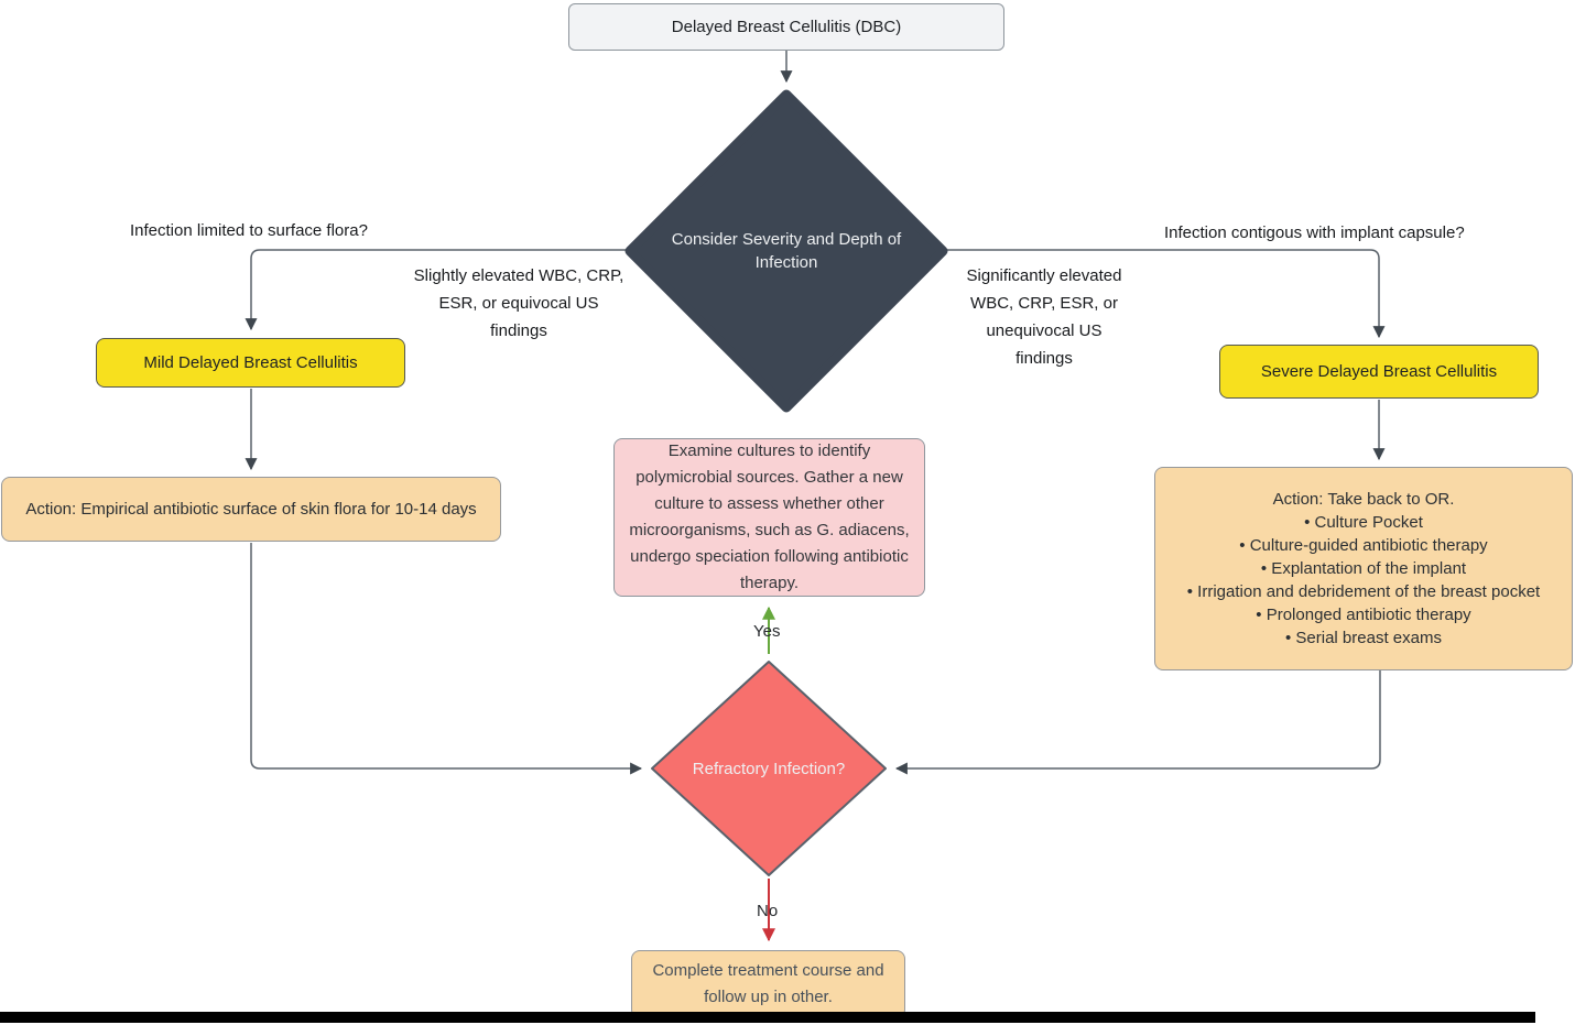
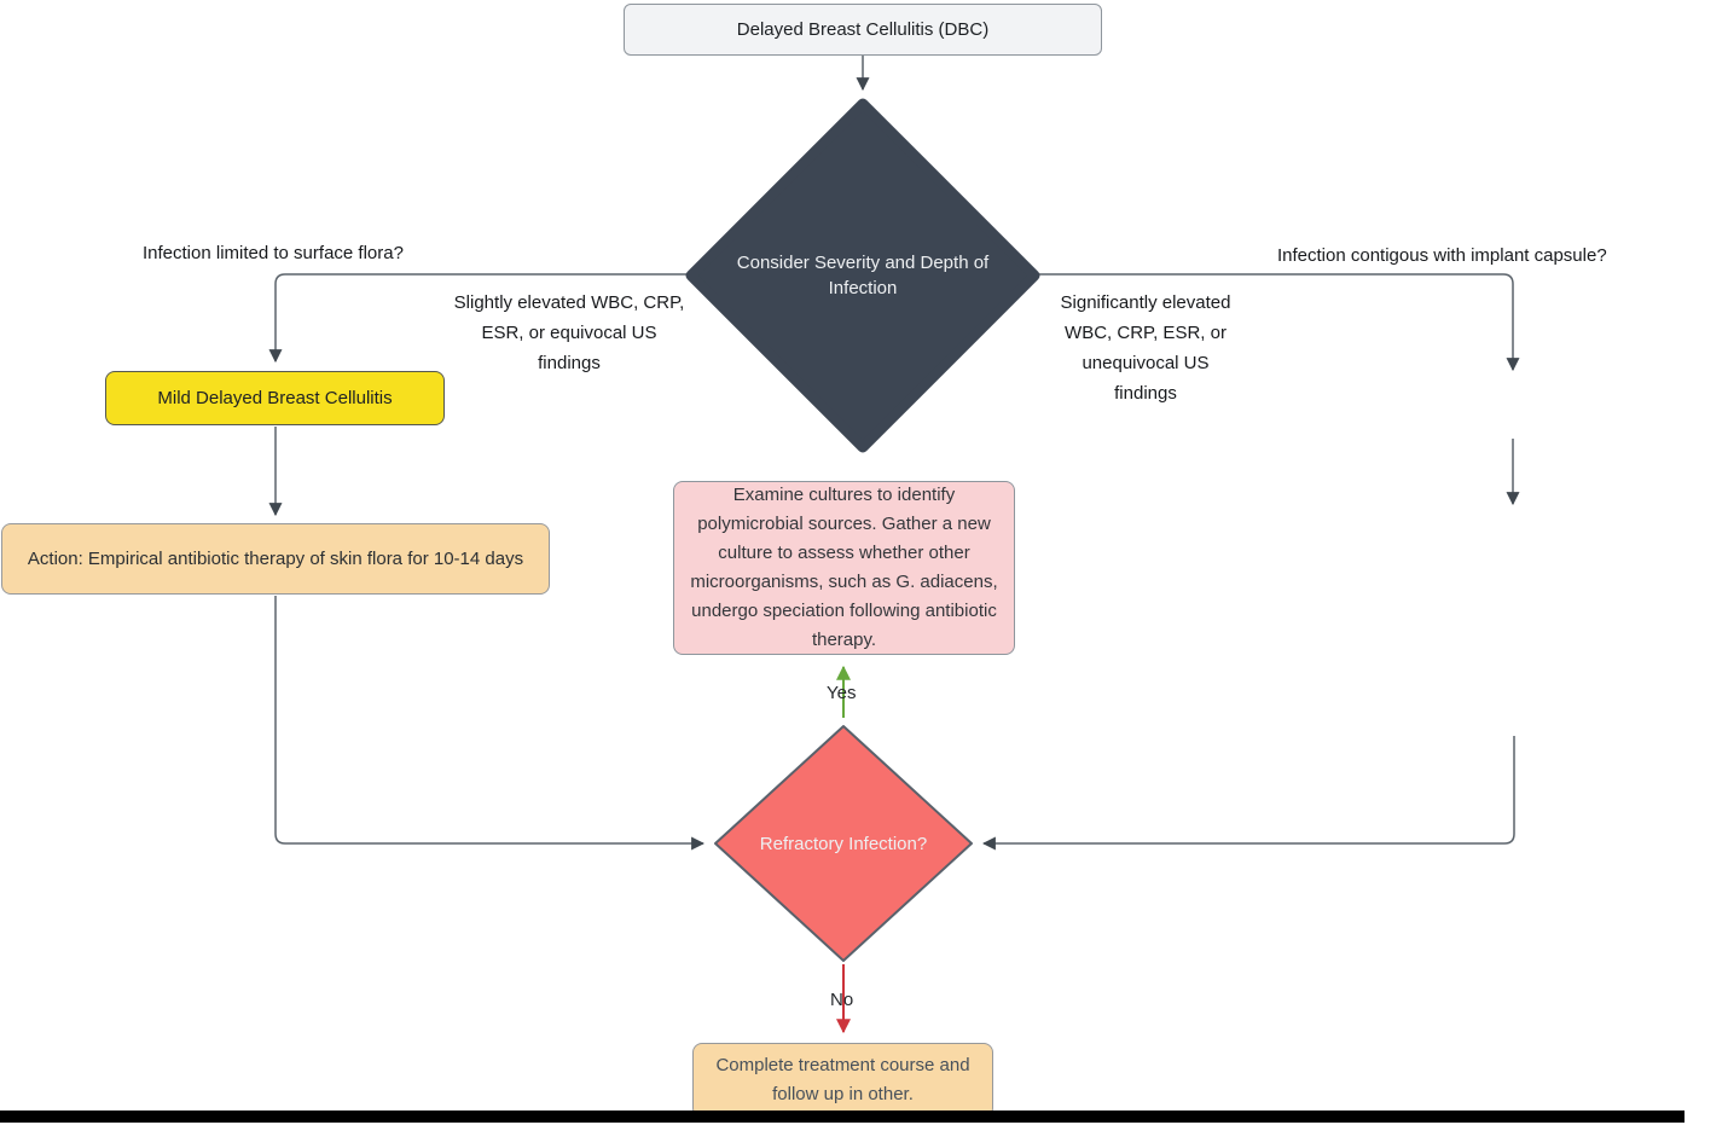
  Delayed Breast Cellulitis (DBC)
  Consider Severity and Depth of Infection
  Infection limited to surface flora?
  Slightly elevated WBC, CRP, ESR, or equivocal US findings
  Infection contigous with implant capsule?
  Significantly elevated WBC, CRP, ESR, or unequivocal US findings
  Mild Delayed Breast Cellulitis
- Severe Delayed Breast Cellulitis
- Action: Empirical antibiotic surface of skin flora for 10-14 days
+ Action: Empirical antibiotic therapy of skin flora for 10-14 days
  Examine cultures to identify polymicrobial sources. Gather a new culture to assess whether other microorganisms, such as G. adiacens, undergo speciation following antibiotic therapy.
- Action: Take back to OR.
- • Culture Pocket
- • Culture-guided antibiotic therapy
- • Explantation of the implant
- • Irrigation and debridement of the breast pocket
- • Prolonged antibiotic therapy
- • Serial breast exams
  Yes
  Refractory Infection?
  No
  Complete treatment course and follow up in other.
